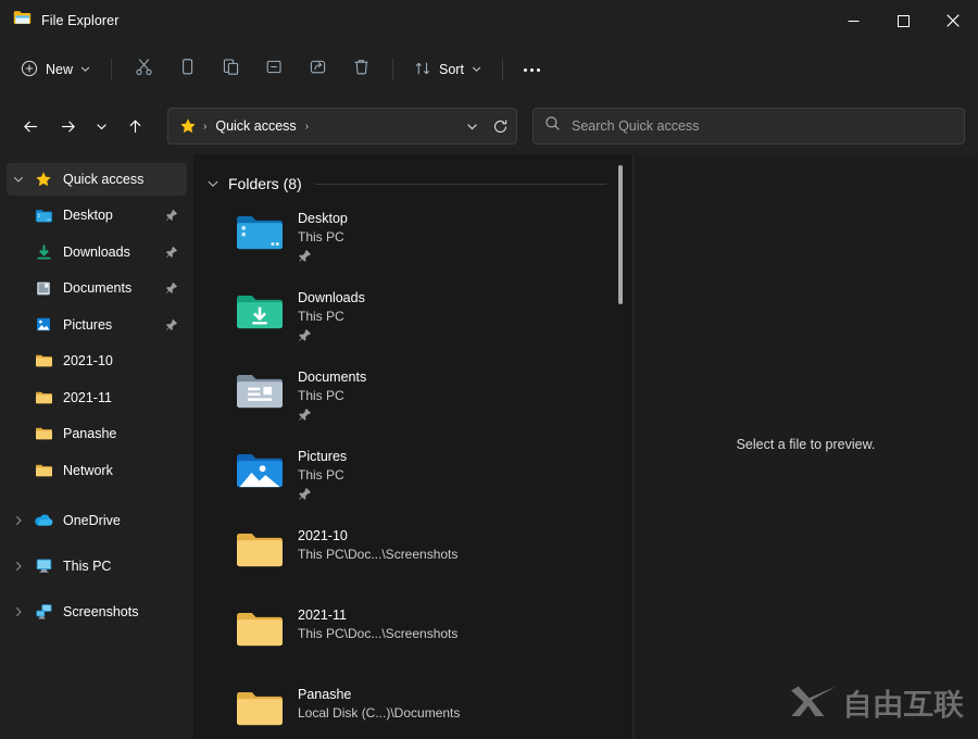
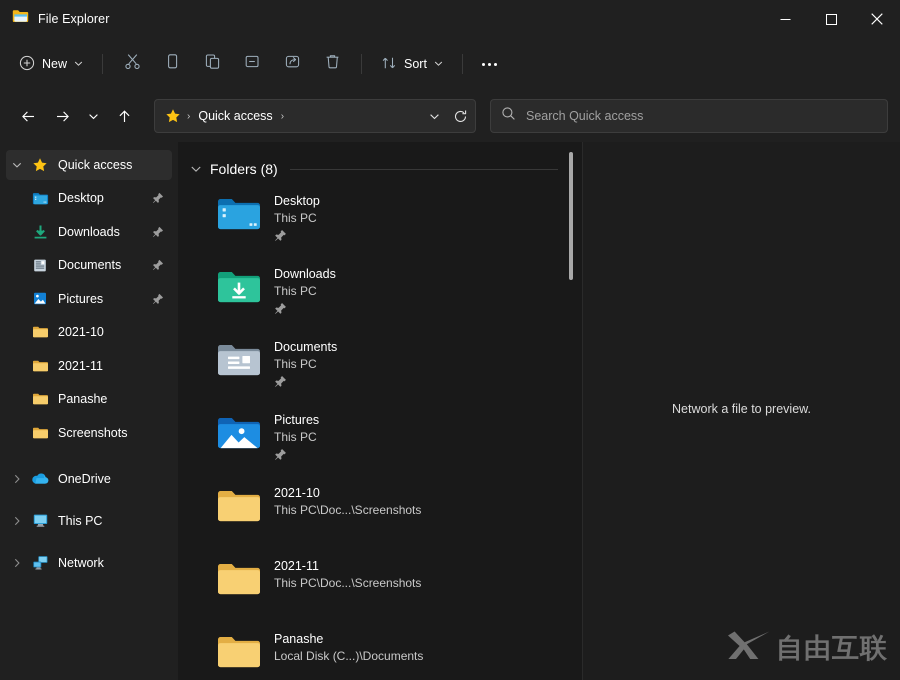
  File Explorer
  New
  Sort
  ›
  Quick access
  ›
  Search Quick access
  Quick access
  Desktop
  Downloads
  Documents
  Pictures
  2021-10
  2021-11
  Panashe
- Network
+ Screenshots
  OneDrive
  This PC
- Screenshots
+ Network
  Folders (8)
  Desktop
  This PC
  Downloads
  This PC
  Documents
  This PC
  Pictures
  This PC
  2021-10
  This PC\Doc...\Screenshots
  2021-11
  This PC\Doc...\Screenshots
  Panashe
  Local Disk (C...)\Documents
- Select a file to preview.
+ Network a file to preview.
  自由互联
